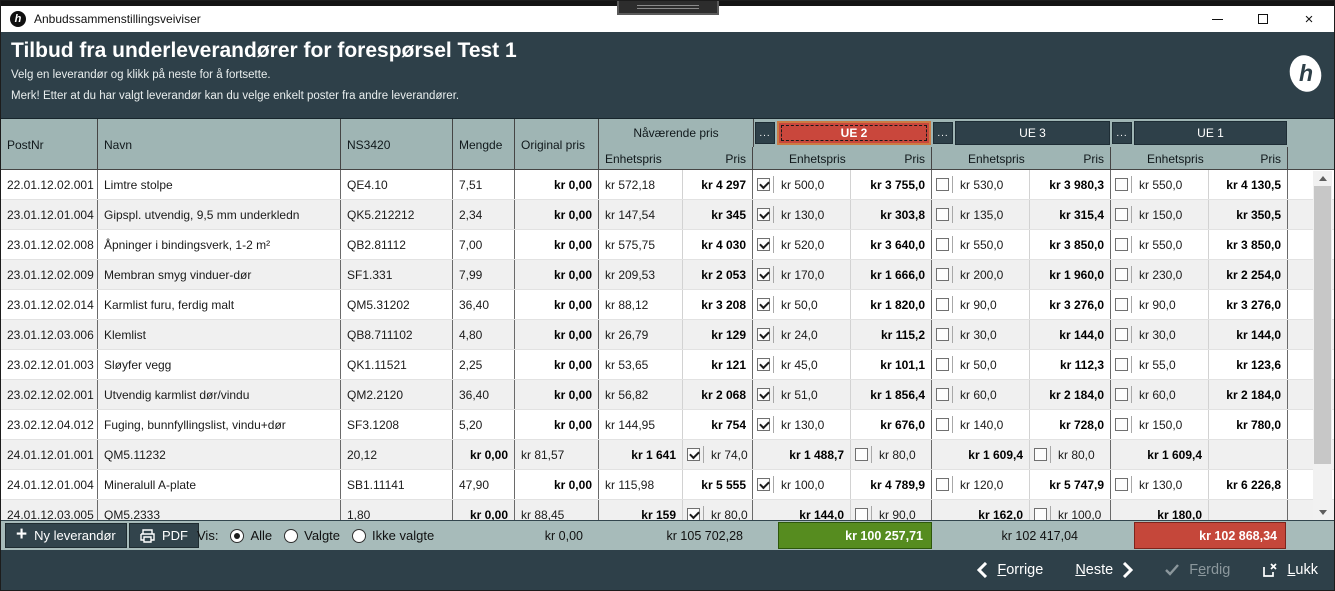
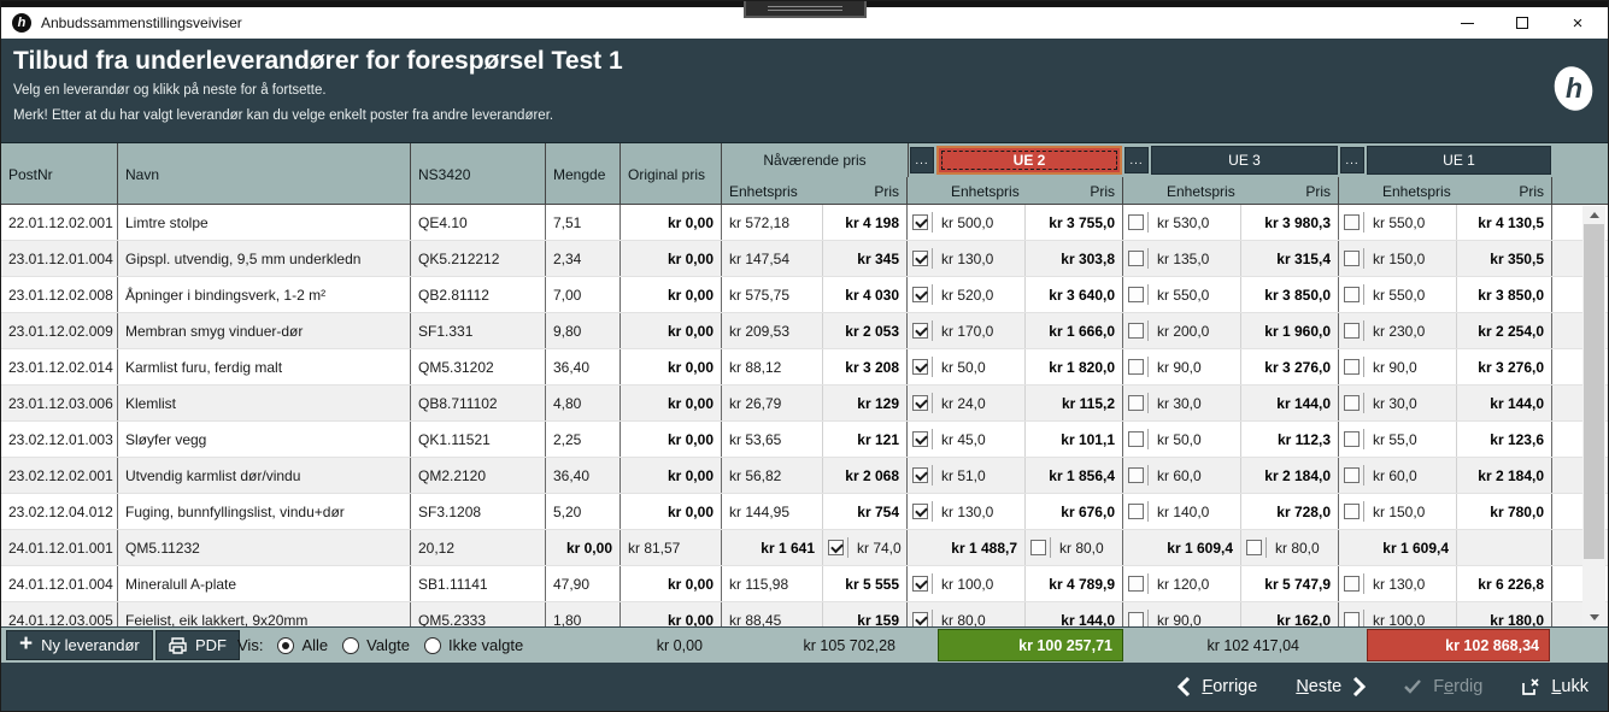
  h
  Anbudssammenstillingsveiviser
  ×
  Tilbud fra underleverandører for forespørsel Test 1
  Velg en leverandør og klikk på neste for å fortsette.
  Merk! Etter at du har valgt leverandør kan du velge enkelt poster fra andre leverandører.
  PostNr
  Navn
  NS3420
  Mengde
  Original pris
  Nåværende pris
  Enhetspris
  Pris
  ...
  UE 2
  Enhetspris
  Pris
  ...
  UE 3
  Enhetspris
  Pris
  ...
  UE 1
  Enhetspris
  Pris
  22.01.12.02.001
  Limtre stolpe
  QE4.10
  7,51
  kr 0,00
  kr 572,18
- kr 4 297
+ kr 4 198
  kr 500,0
  kr 3 755,0
  kr 530,0
  kr 3 980,3
  kr 550,0
  kr 4 130,5
  23.01.12.01.004
  Gipspl. utvendig, 9,5 mm underkledn
  QK5.212212
  2,34
  kr 0,00
  kr 147,54
  kr 345
  kr 130,0
  kr 303,8
  kr 135,0
  kr 315,4
  kr 150,0
  kr 350,5
  23.01.12.02.008
  Åpninger i bindingsverk, 1-2 m²
  QB2.81112
  7,00
  kr 0,00
  kr 575,75
  kr 4 030
  kr 520,0
  kr 3 640,0
  kr 550,0
  kr 3 850,0
  kr 550,0
  kr 3 850,0
  23.01.12.02.009
  Membran smyg vinduer-dør
  SF1.331
- 7,99
+ 9,80
  kr 0,00
  kr 209,53
  kr 2 053
  kr 170,0
  kr 1 666,0
  kr 200,0
  kr 1 960,0
  kr 230,0
  kr 2 254,0
  23.01.12.02.014
  Karmlist furu, ferdig malt
  QM5.31202
  36,40
  kr 0,00
  kr 88,12
  kr 3 208
  kr 50,0
  kr 1 820,0
  kr 90,0
  kr 3 276,0
  kr 90,0
  kr 3 276,0
  23.01.12.03.006
  Klemlist
  QB8.711102
  4,80
  kr 0,00
  kr 26,79
  kr 129
  kr 24,0
  kr 115,2
  kr 30,0
  kr 144,0
  kr 30,0
  kr 144,0
  23.02.12.01.003
  Sløyfer vegg
  QK1.11521
  2,25
  kr 0,00
  kr 53,65
  kr 121
  kr 45,0
  kr 101,1
  kr 50,0
  kr 112,3
  kr 55,0
  kr 123,6
  23.02.12.02.001
  Utvendig karmlist dør/vindu
  QM2.2120
  36,40
  kr 0,00
  kr 56,82
  kr 2 068
  kr 51,0
  kr 1 856,4
  kr 60,0
  kr 2 184,0
  kr 60,0
  kr 2 184,0
  23.02.12.04.012
  Fuging, bunnfyllingslist, vindu+dør
  SF3.1208
  5,20
  kr 0,00
  kr 144,95
  kr 754
  kr 130,0
  kr 676,0
  kr 140,0
  kr 728,0
  kr 150,0
  kr 780,0
  24.01.12.01.001
  QM5.11232
  20,12
  kr 0,00
  kr 81,57
  kr 1 641
  kr 74,0
  kr 1 488,7
  kr 80,0
  kr 1 609,4
  kr 80,0
  kr 1 609,4
  24.01.12.01.004
  Mineralull A-plate
  SB1.11141
  47,90
  kr 0,00
  kr 115,98
  kr 5 555
  kr 100,0
  kr 4 789,9
  kr 120,0
  kr 5 747,9
  kr 130,0
  kr 6 226,8
  24.01.12.03.005
+ Feielist, eik lakkert, 9x20mm
  QM5.2333
  1,80
  kr 0,00
  kr 88,45
  kr 159
  kr 80,0
  kr 144,0
  kr 90,0
  kr 162,0
  kr 100,0
  kr 180,0
  +
  Ny leverandør
  PDF
  Vis:
  Alle
  Valgte
  Ikke valgte
  kr 0,00
  kr 105 702,28
  kr 100 257,71
  kr 102 417,04
  kr 102 868,34
  Forrige
  Neste
  Ferdig
  Lukk
